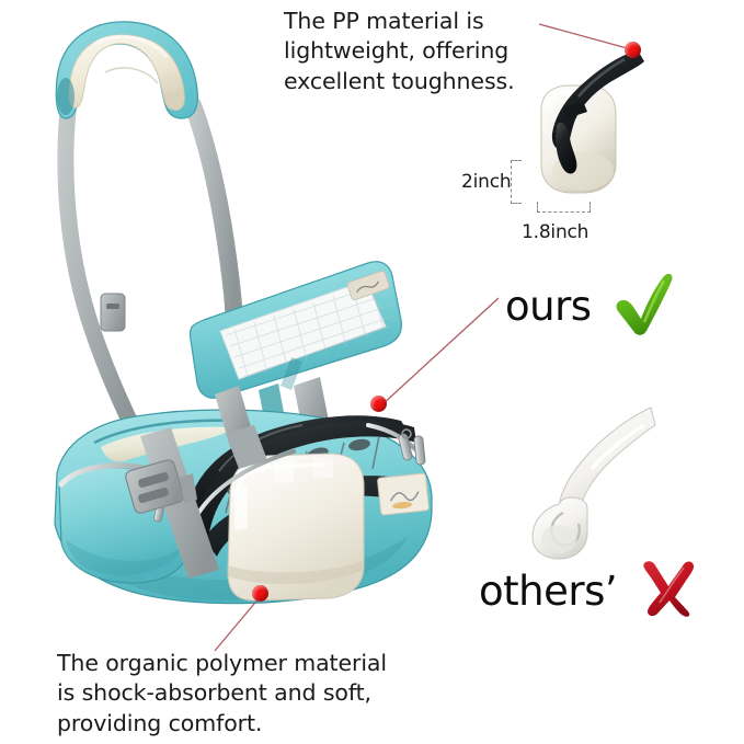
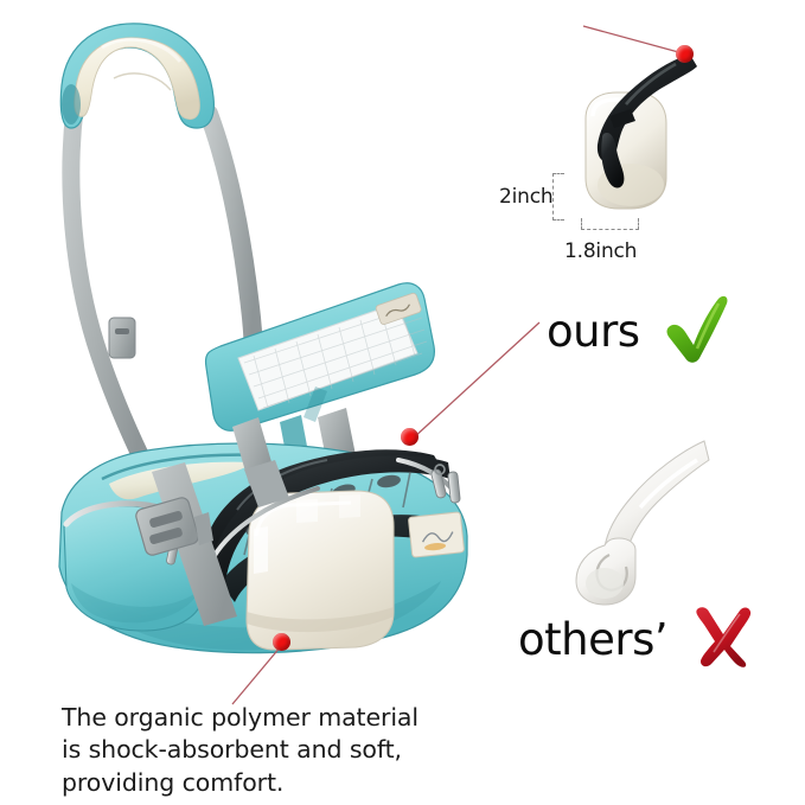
  2inch
  1.8inch
  ours
  othersʼ
- The PP material is
- lightweight, offering
- excellent toughness.
  The organic polymer material
  is shock-absorbent and soft,
  providing comfort.
